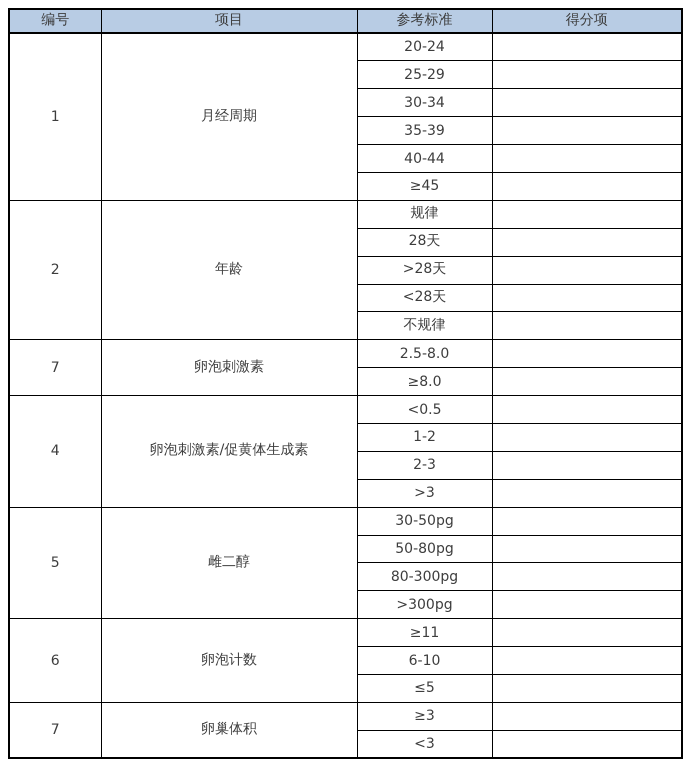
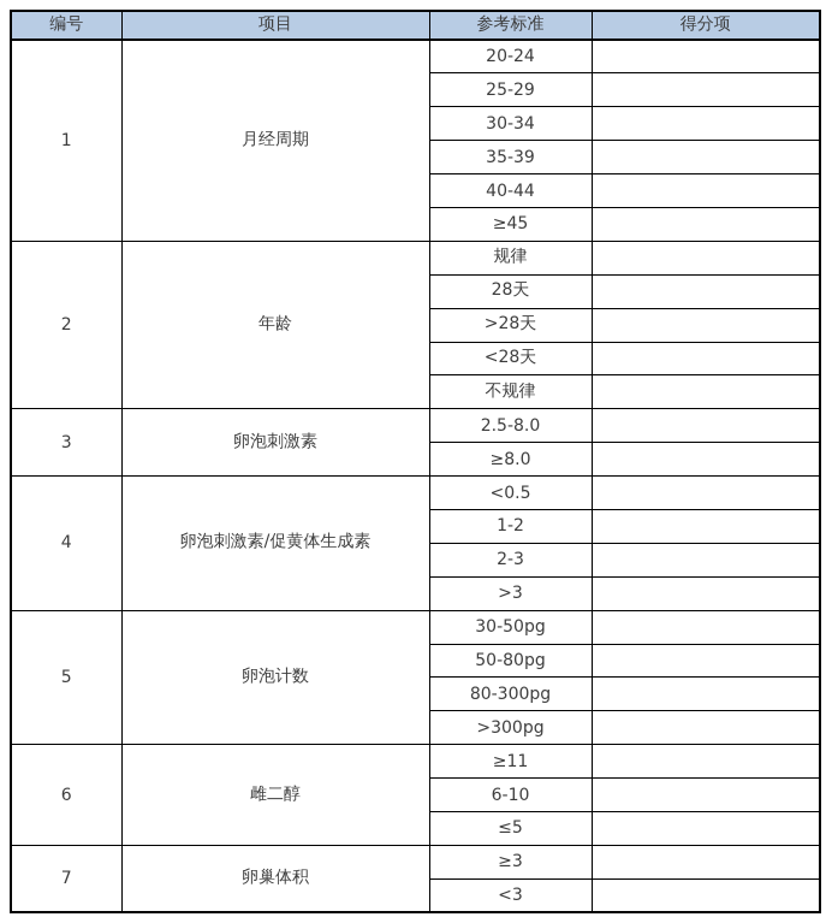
  编号	项目	参考标准	得分项
  1	月经周期	20-24
  25-29
  30-34
  35-39
  40-44
  ≥45
  2	年龄	规律
  28天
  >28天
  <28天
  不规律
- 7	卵泡刺激素	2.5-8.0
+ 3	卵泡刺激素	2.5-8.0
  ≥8.0
  4	卵泡刺激素/促黄体生成素	<0.5
  1-2
  2-3
  >3
- 5	雌二醇	30-50pg
+ 5	卵泡计数	30-50pg
  50-80pg
  80-300pg
  >300pg
- 6	卵泡计数	≥11
+ 6	雌二醇	≥11
  6-10
  ≤5
  7	卵巢体积	≥3
  <3
